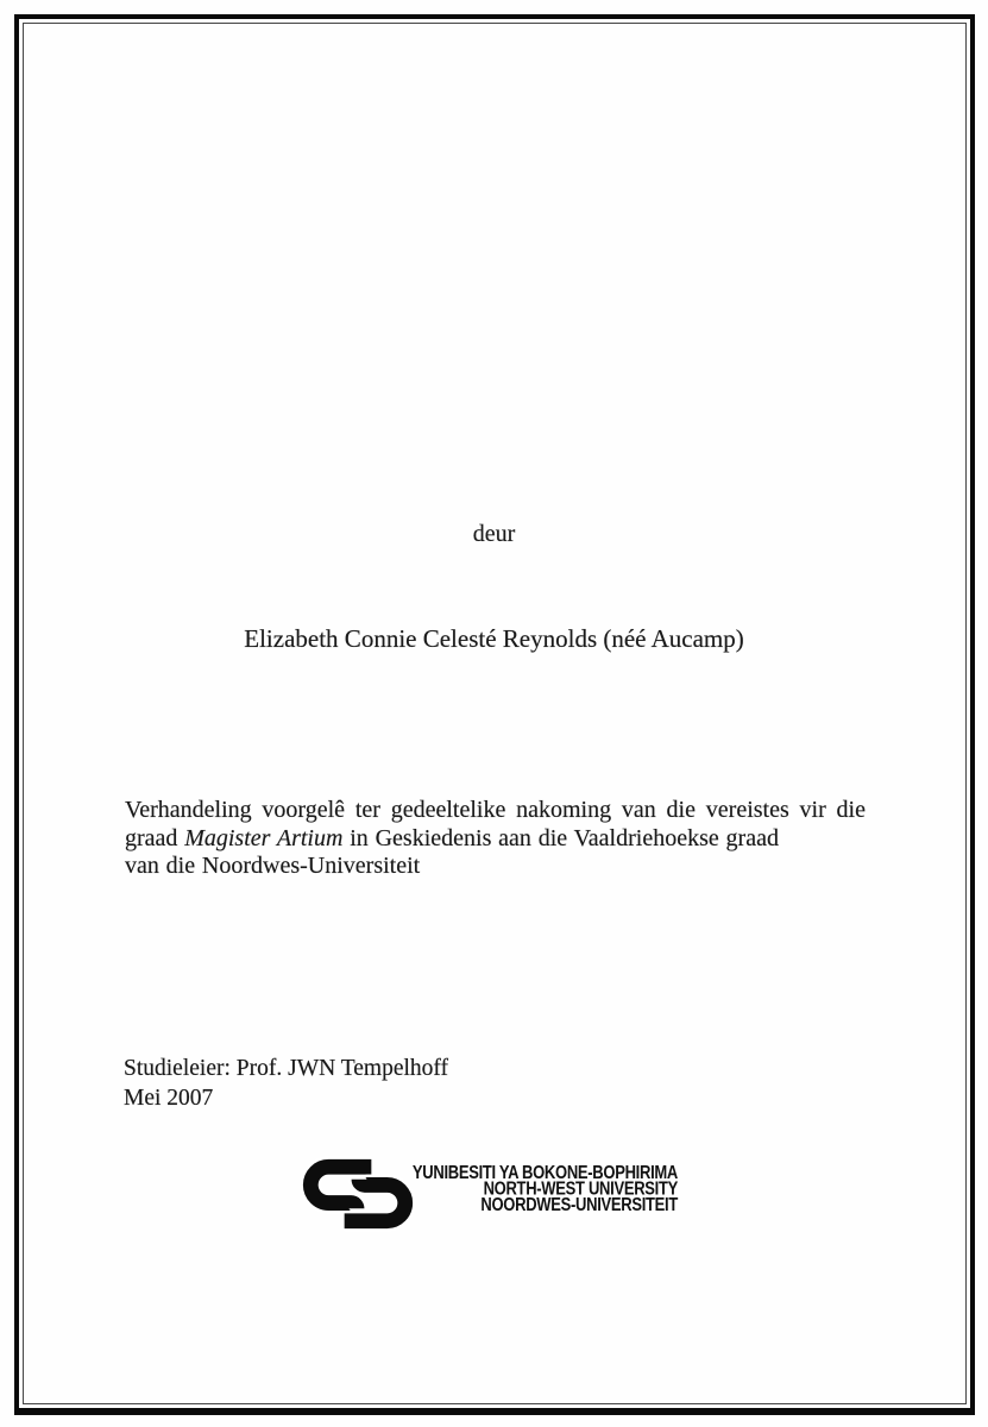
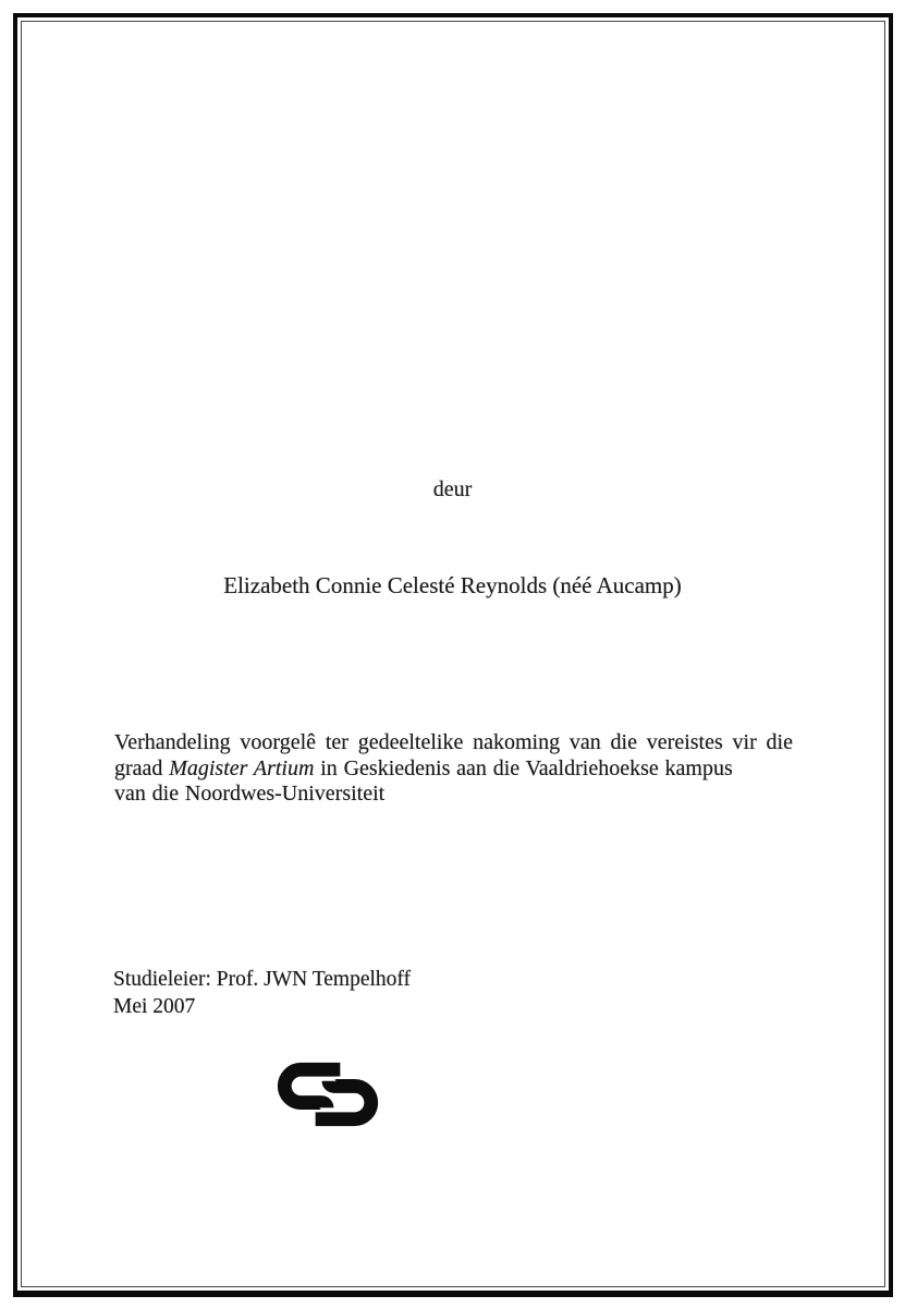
  deur
  Elizabeth Connie Celesté Reynolds (néé Aucamp)
  Verhandeling voorgelê ter gedeeltelike nakoming van die vereistes vir die
- graad Magister Artium in Geskiedenis aan die Vaaldriehoekse graad
+ graad Magister Artium in Geskiedenis aan die Vaaldriehoekse kampus
  van die Noordwes-Universiteit
  Studieleier: Prof. JWN Tempelhoff
  Mei 2007
- YUNIBESITI YA BOKONE-BOPHIRIMA
- NORTH-WEST UNIVERSITY
- NOORDWES-UNIVERSITEIT
